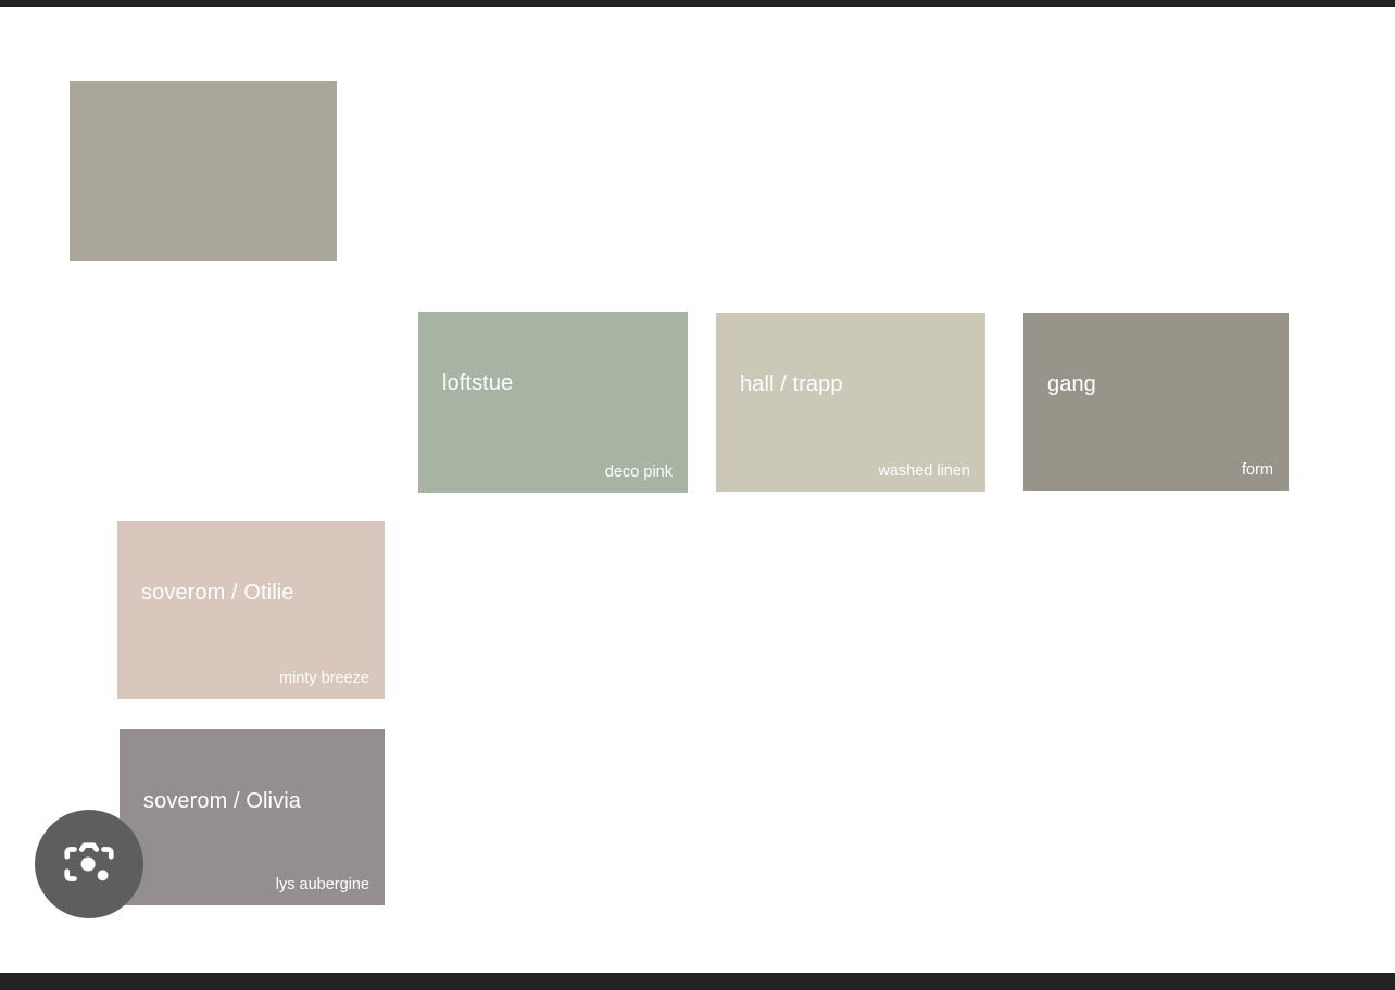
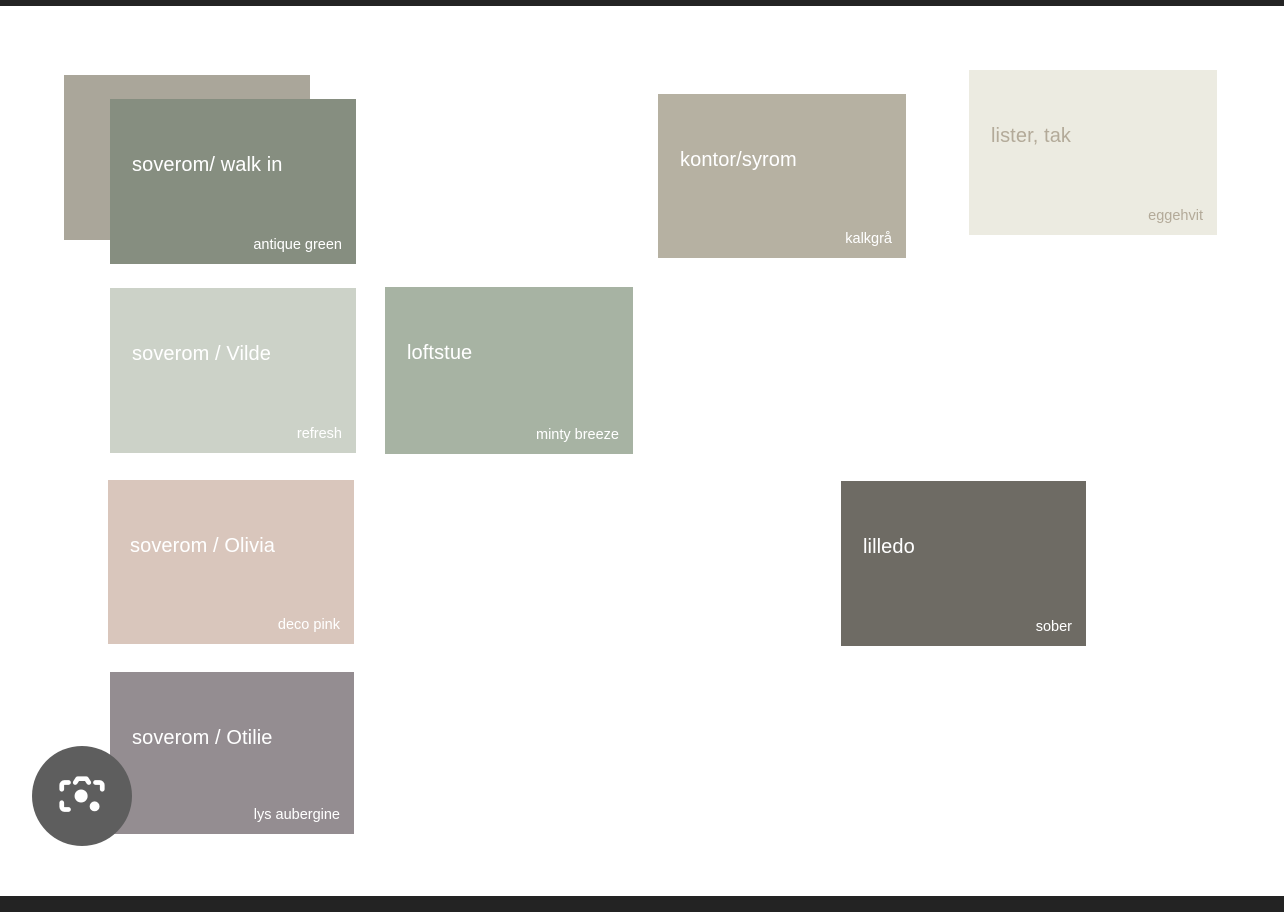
+ soverom/ walk in
+ antique green
+ kontor/syrom
+ kalkgrå
+ lister, tak
+ eggehvit
+ soverom / Vilde
+ refresh
  loftstue
- deco pink
+ minty breeze
- hall / trapp
- washed linen
- gang
- form
- soverom / Otilie
+ soverom / Olivia
- minty breeze
+ deco pink
+ lilledo
+ sober
- soverom / Olivia
+ soverom / Otilie
  lys aubergine
